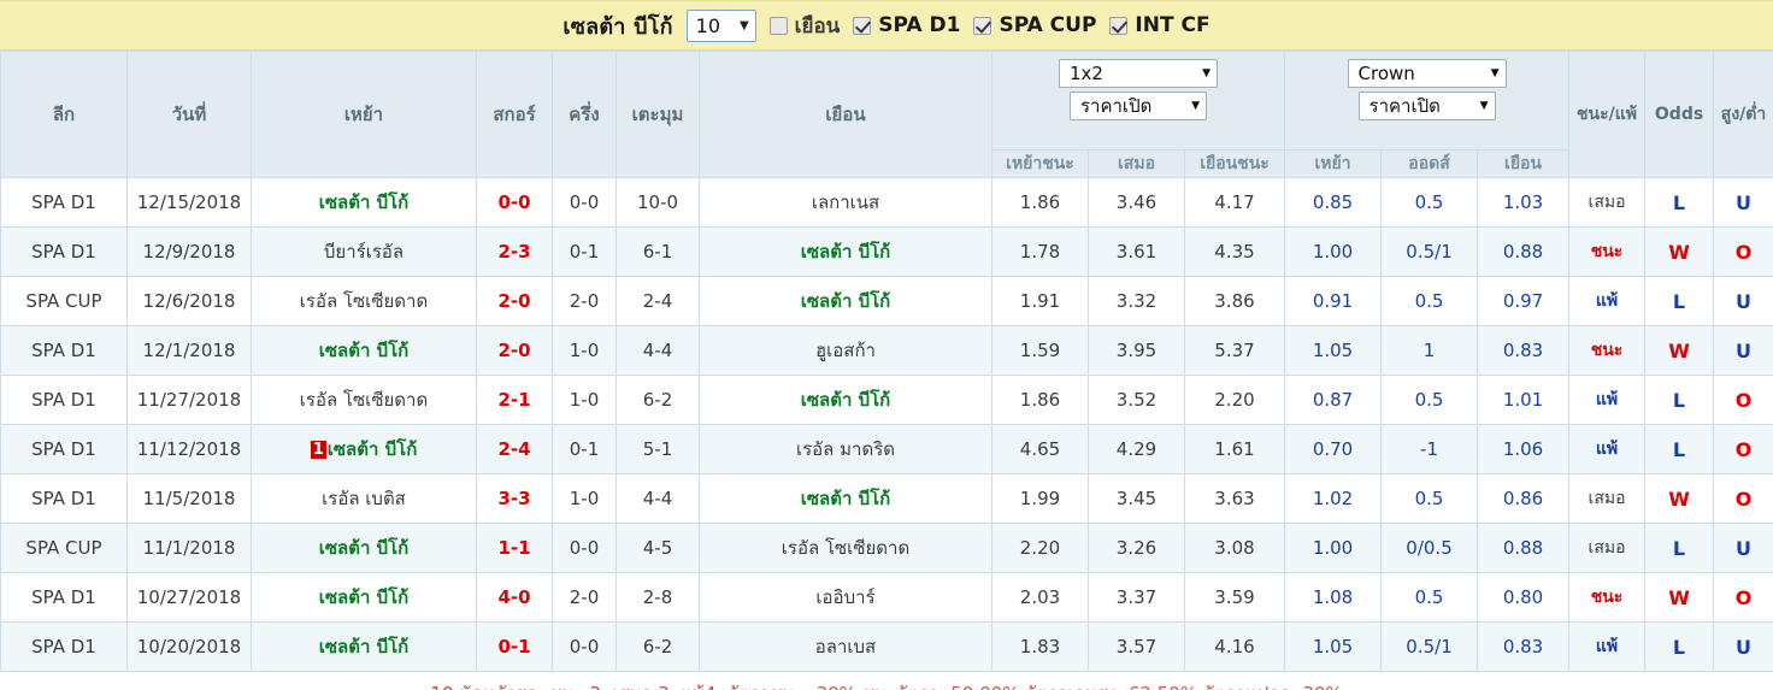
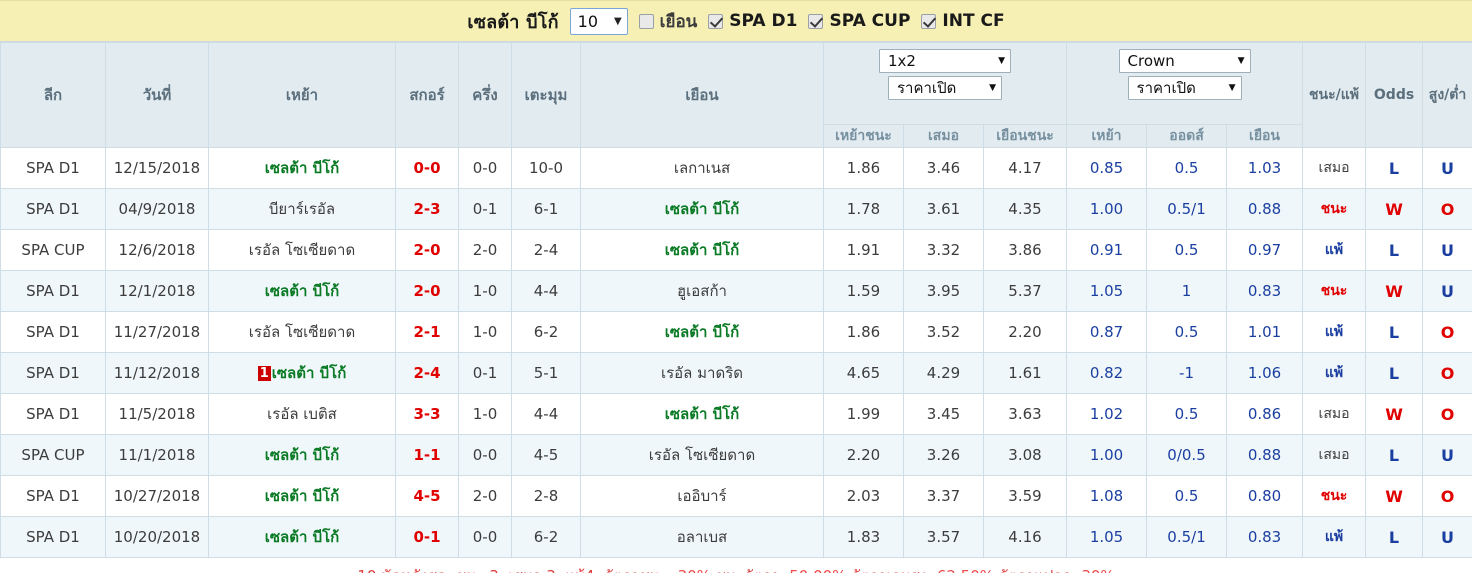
  เซลต้า บีโก้
  10
  ▼
  เยือน
  SPA D1
  SPA CUP
  INT CF
  ลีก	วันที่	เหย้า	สกอร์	ครึ่ง	เตะมุม	เยือน	1x2 ▼ ราคาเปิด ▼	Crown ▼ ราคาเปิด ▼	ชนะ/แพ้	Odds	สูง/ต่ำ
  เหย้าชนะ	เสมอ	เยือนชนะ	เหย้า	ออดส์	เยือน
  SPA D1	12/15/2018	เซลต้า บีโก้	0-0	0-0	10-0	เลกาเนส	1.86	3.46	4.17	0.85	0.5	1.03	เสมอ	L	U
- SPA D1	12/9/2018	บียาร์เรอัล	2-3	0-1	6-1	เซลต้า บีโก้	1.78	3.61	4.35	1.00	0.5/1	0.88	ชนะ	W	O
+ SPA D1	04/9/2018	บียาร์เรอัล	2-3	0-1	6-1	เซลต้า บีโก้	1.78	3.61	4.35	1.00	0.5/1	0.88	ชนะ	W	O
  SPA CUP	12/6/2018	เรอัล โซเซียดาด	2-0	2-0	2-4	เซลต้า บีโก้	1.91	3.32	3.86	0.91	0.5	0.97	แพ้	L	U
  SPA D1	12/1/2018	เซลต้า บีโก้	2-0	1-0	4-4	ฮูเอสก้า	1.59	3.95	5.37	1.05	1	0.83	ชนะ	W	U
  SPA D1	11/27/2018	เรอัล โซเซียดาด	2-1	1-0	6-2	เซลต้า บีโก้	1.86	3.52	2.20	0.87	0.5	1.01	แพ้	L	O
- SPA D1	11/12/2018	1 เซลต้า บีโก้	2-4	0-1	5-1	เรอัล มาดริด	4.65	4.29	1.61	0.70	-1	1.06	แพ้	L	O
+ SPA D1	11/12/2018	1 เซลต้า บีโก้	2-4	0-1	5-1	เรอัล มาดริด	4.65	4.29	1.61	0.82	-1	1.06	แพ้	L	O
  SPA D1	11/5/2018	เรอัล เบติส	3-3	1-0	4-4	เซลต้า บีโก้	1.99	3.45	3.63	1.02	0.5	0.86	เสมอ	W	O
  SPA CUP	11/1/2018	เซลต้า บีโก้	1-1	0-0	4-5	เรอัล โซเซียดาด	2.20	3.26	3.08	1.00	0/0.5	0.88	เสมอ	L	U
- SPA D1	10/27/2018	เซลต้า บีโก้	4-0	2-0	2-8	เออิบาร์	2.03	3.37	3.59	1.08	0.5	0.80	ชนะ	W	O
+ SPA D1	10/27/2018	เซลต้า บีโก้	4-5	2-0	2-8	เออิบาร์	2.03	3.37	3.59	1.08	0.5	0.80	ชนะ	W	O
  SPA D1	10/20/2018	เซลต้า บีโก้	0-1	0-0	6-2	อลาเบส	1.83	3.57	4.16	1.05	0.5/1	0.83	แพ้	L	U
